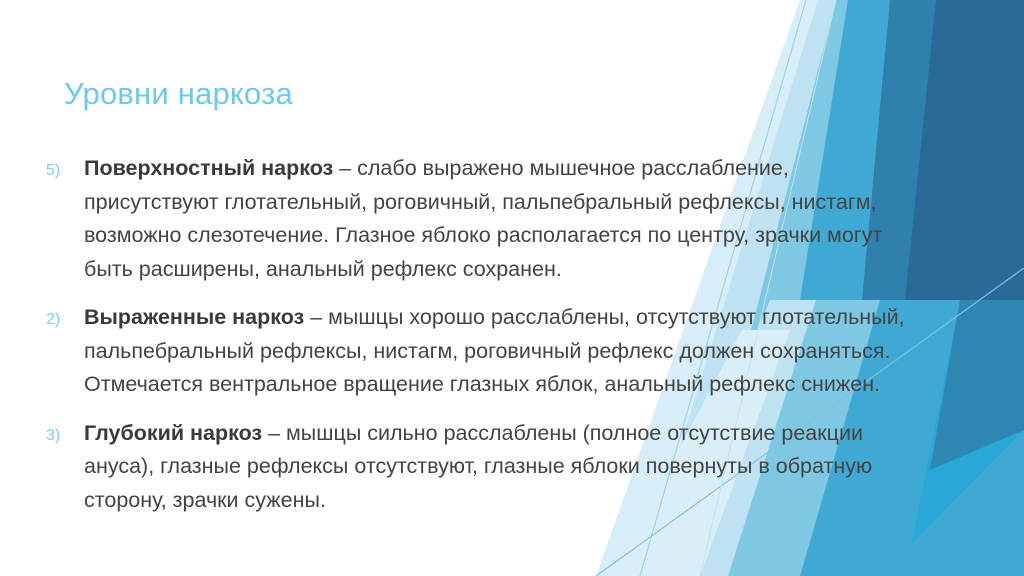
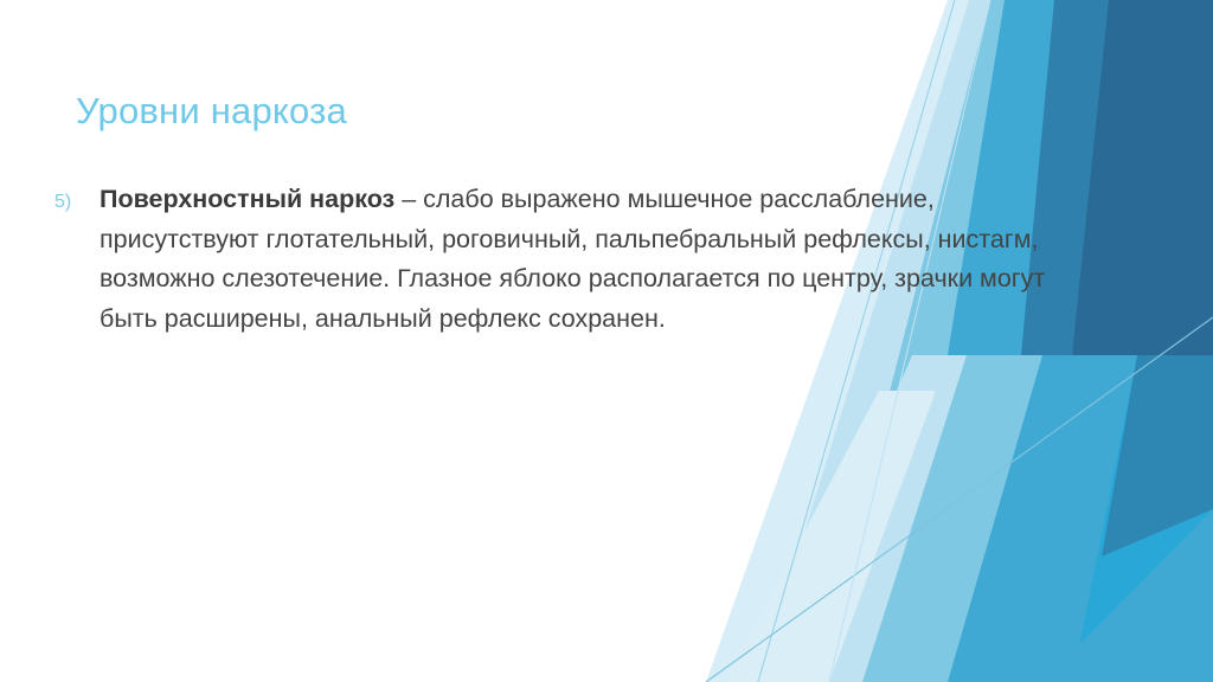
  Уровни наркоза
  5)
  Поверхностный наркоз – слабо выражено мышечное расслабление, присутствуют глотательный, роговичный, пальпебральный рефлексы, нистагм, возможно слезотечение. Глазное яблоко располагается по центру, зрачки могут быть расширены, анальный рефлекс сохранен.
- 2)
- Выраженные наркоз – мышцы хорошо расслаблены, отсутствуют глотательный, пальпебральный рефлексы, нистагм, роговичный рефлекс должен сохраняться. Отмечается вентральное вращение глазных яблок, анальный рефлекс снижен.
- 3)
- Глубокий наркоз – мышцы сильно расслаблены (полное отсутствие реакции ануса), глазные рефлексы отсутствуют, глазные яблоки повернуты в обратную сторону, зрачки сужены.
